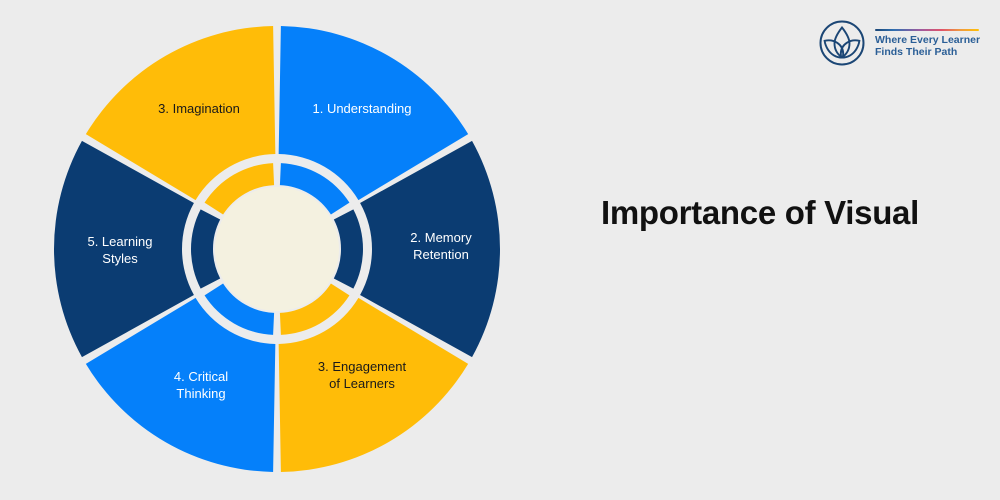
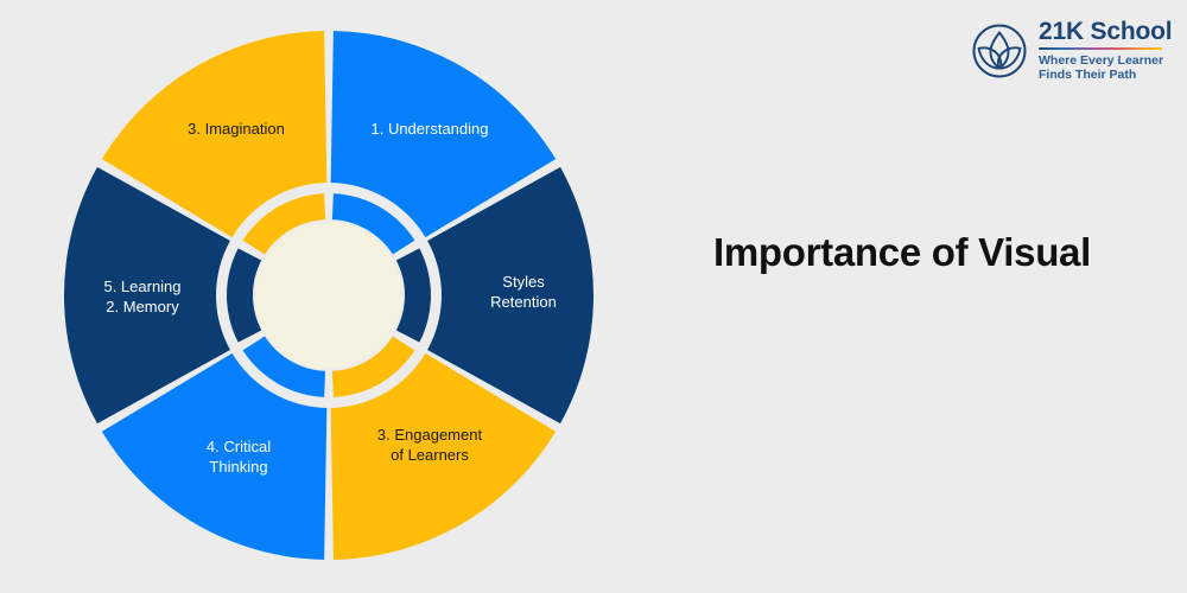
+ 21K School
  Where Every Learner
  Finds Their Path
  Importance of Visual
  1. Understanding
- 2. Memory Retention
+ Styles Retention
  3. Engagement of Learners
  4. Critical Thinking
- 5. Learning Styles
+ 5. Learning 2. Memory
  3. Imagination
